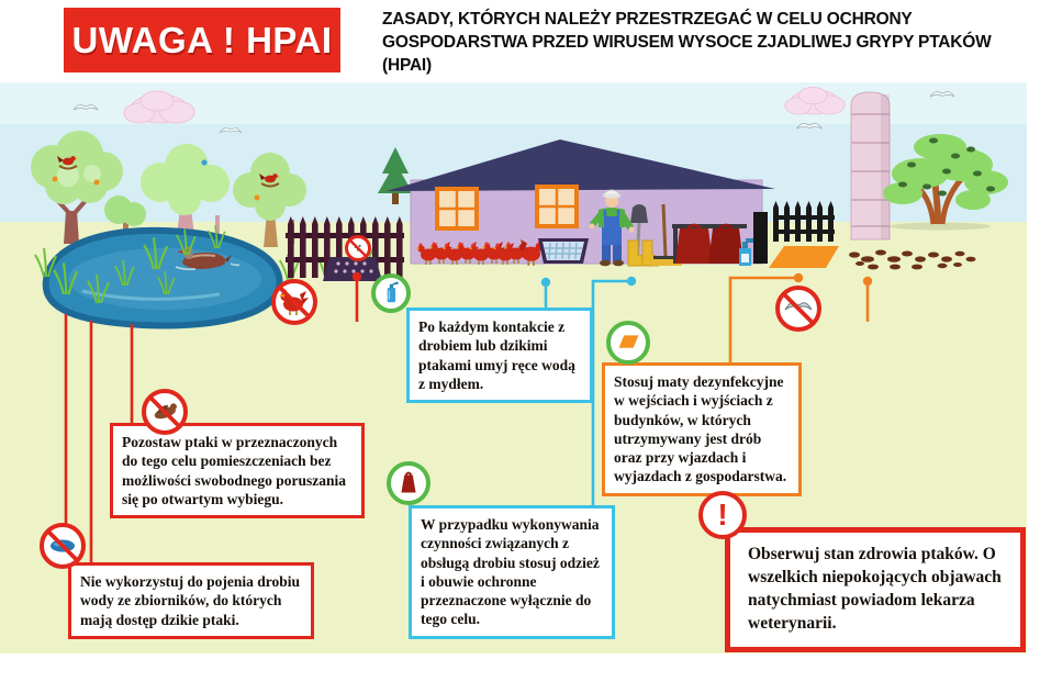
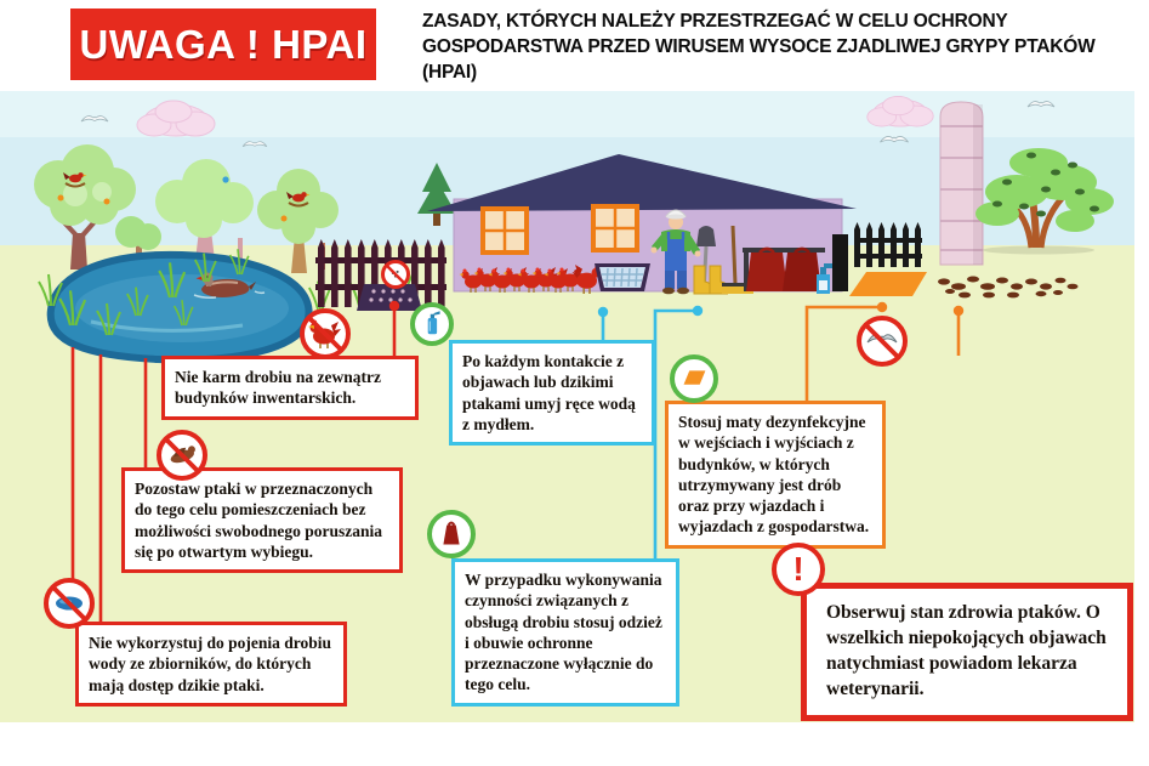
  UWAGA ! HPAI
  ZASADY, KTÓRYCH NALEŻY PRZESTRZEGAĆ W CELU OCHRONY GOSPODARSTWA PRZED WIRUSEM WYSOCE ZJADLIWEJ GRYPY PTAKÓW (HPAI)
  !
+ Nie karm drobiu na zewnątrz budynków inwentarskich.
  Pozostaw ptaki w przeznaczonych do tego celu pomieszczeniach bez możliwości swobodnego poruszania się po otwartym wybiegu.
  Nie wykorzystuj do pojenia drobiu wody ze zbiorników, do których mają dostęp dzikie ptaki.
- Po każdym kontakcie z drobiem lub dzikimi ptakami umyj ręce wodą z mydłem.
+ Po każdym kontakcie z objawach lub dzikimi ptakami umyj ręce wodą z mydłem.
  Stosuj maty dezynfekcyjne w wejściach i wyjściach z budynków, w których utrzymywany jest drób oraz przy wjazdach i wyjazdach z gospodarstwa.
  W przypadku wykonywania czynności związanych z obsługą drobiu stosuj odzież i obuwie ochronne przeznaczone wyłącznie do tego celu.
  Obserwuj stan zdrowia ptaków. O wszelkich niepokojących objawach natychmiast powiadom lekarza weterynarii.
